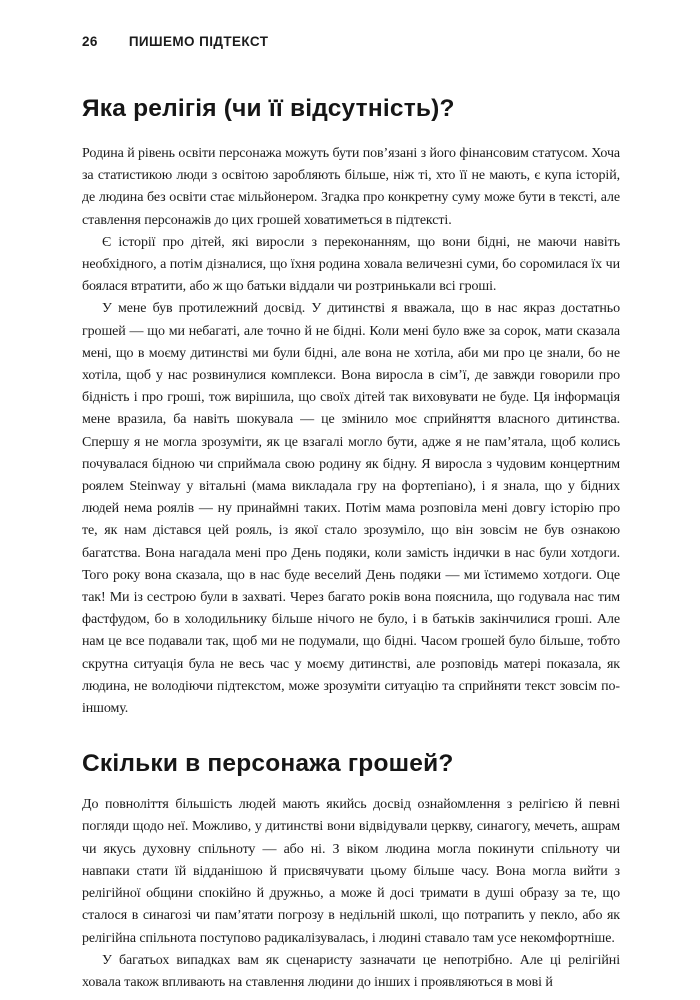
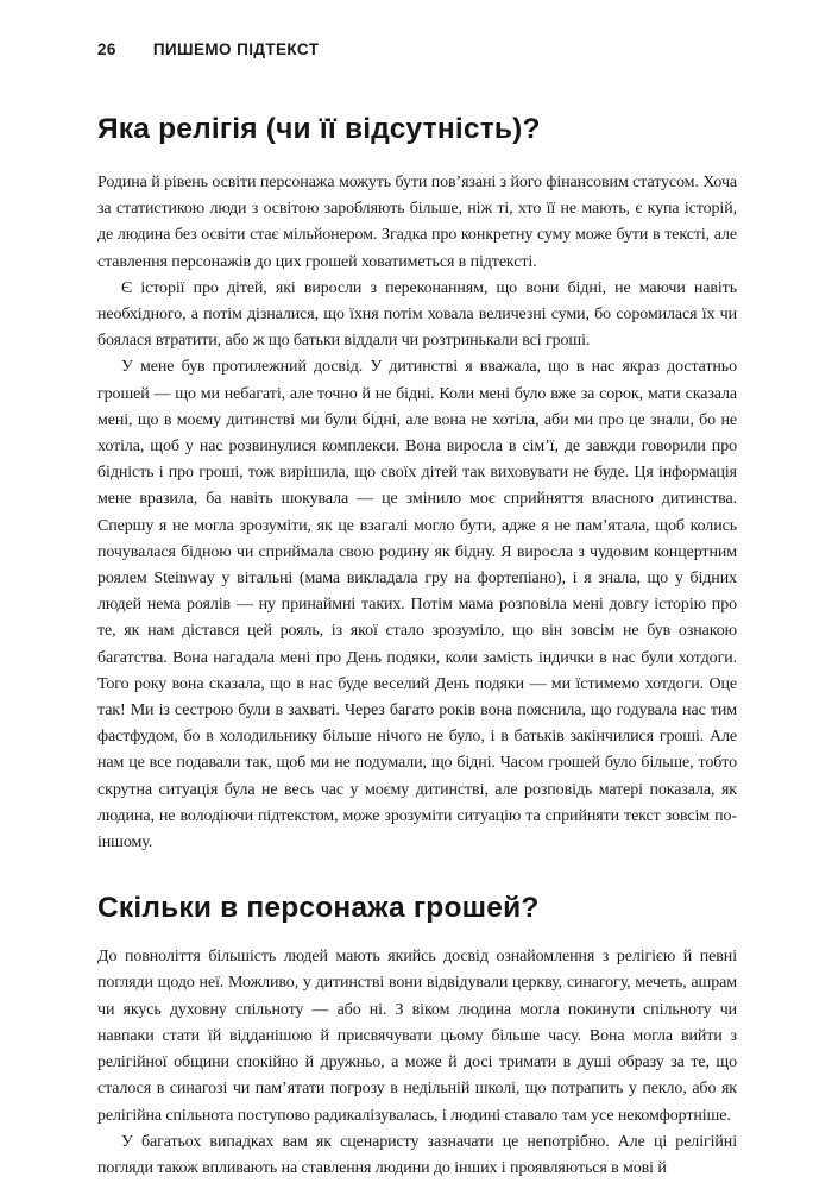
  26
  ПИШЕМО ПІДТЕКСТ
  Яка релігія (чи її відсутність)?
  Родина й рівень освіти персонажа можуть бути пов’язані з його фінансовим статусом. Хоча за статистикою люди з освітою заробляють більше, ніж ті, хто її не мають, є купа історій, де людина без освіти стає мільйонером. Згадка про конкретну суму може бути в тексті, але ставлення персонажів до цих грошей ховатиметься в підтексті.
- Є історії про дітей, які виросли з переконанням, що вони бідні, не маючи навіть необхідного, а потім дізналися, що їхня родина ховала величезні суми, бо соромилася їх чи боялася втратити, або ж що батьки віддали чи розтринькали всі гроші.
+ Є історії про дітей, які виросли з переконанням, що вони бідні, не маючи навіть необхідного, а потім дізналися, що їхня потім ховала величезні суми, бо соромилася їх чи боялася втратити, або ж що батьки віддали чи розтринькали всі гроші.
  У мене був протилежний досвід. У дитинстві я вважала, що в нас якраз достатньо грошей — що ми небагаті, але точно й не бідні. Коли мені було вже за сорок, мати сказала мені, що в моєму дитинстві ми були бідні, але вона не хотіла, аби ми про це знали, бо не хотіла, щоб у нас розвинулися комплекси. Вона виросла в сім’ї, де завжди говорили про бідність і про гроші, тож вирішила, що своїх дітей так виховувати не буде. Ця інформація мене вразила, ба навіть шокувала — це змінило моє сприйняття власного дитинства. Спершу я не могла зрозуміти, як це взагалі могло бути, адже я не пам’ятала, щоб колись почувалася бідною чи сприймала свою родину як бідну. Я виросла з чудовим концертним роялем Steinway у вітальні (мама викладала гру на фортепіано), і я знала, що у бідних людей нема роялів — ну принаймні таких. Потім мама розповіла мені довгу історію про те, як нам дістався цей рояль, із якої стало зрозуміло, що він зовсім не був ознакою багатства. Вона нагадала мені про День подяки, коли замість індички в нас були хотдоги. Того року вона сказала, що в нас буде веселий День подяки — ми їстимемо хотдоги. Оце так! Ми із сестрою були в захваті. Через багато років вона пояснила, що годувала нас тим фастфудом, бо в холодильнику більше нічого не було, і в батьків закінчилися гроші. Але нам це все подавали так, щоб ми не подумали, що бідні. Часом грошей було більше, тобто скрутна ситуація була не весь час у моєму дитинстві, але розповідь матері показала, як людина, не володіючи підтекстом, може зрозуміти ситуацію та сприйняти текст зовсім по-іншому.
  Скільки в персонажа грошей?
  До повноліття більшість людей мають якийсь досвід ознайомлення з релігією й певні погляди щодо неї. Можливо, у дитинстві вони відвідували церкву, синагогу, мечеть, ашрам чи якусь духовну спільноту — або ні. З віком людина могла покинути спільноту чи навпаки стати їй відданішою й присвячувати цьому більше часу. Вона могла вийти з релігійної общини спокійно й дружньо, а може й досі тримати в душі образу за те, що сталося в синагозі чи пам’ятати погрозу в недільній школі, що потрапить у пекло, або як релігійна спільнота поступово радикалізувалась, і людині ставало там усе некомфортніше.
- У багатьох випадках вам як сценаристу зазначати це непотрібно. Але ці релігійні ховала також впливають на ставлення людини до інших і проявляються в мові й
+ У багатьох випадках вам як сценаристу зазначати це непотрібно. Але ці релігійні погляди також впливають на ставлення людини до інших і проявляються в мові й
